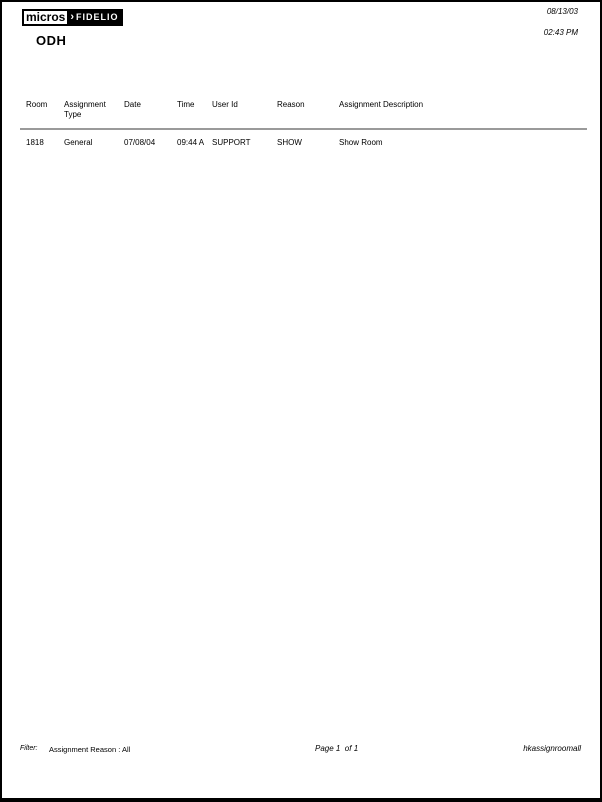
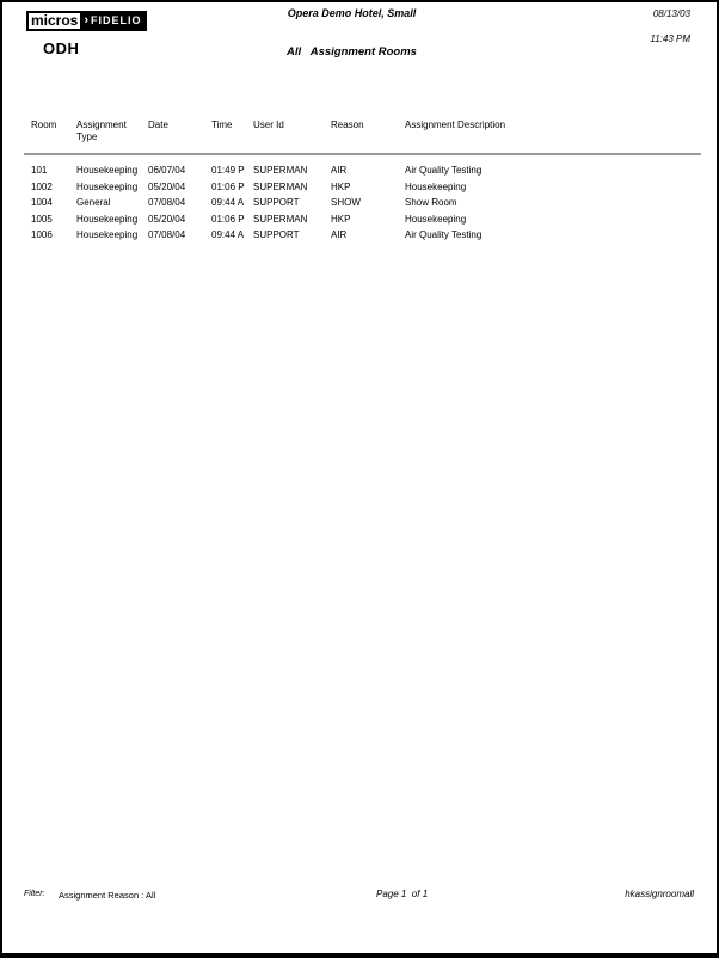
  micros
  ›
  FIDELIO
  ODH
+ Opera Demo Hotel, Small
+ All Assignment Rooms
  08/13/03
- 02:43 PM
+ 11:43 PM
  Room	Assignment Type	Date	Time	User Id	Reason	Assignment Description
+ 101	Housekeeping	06/07/04	01:49 P	SUPERMAN	AIR	Air Quality Testing
+ 1002	Housekeeping	05/20/04	01:06 P	SUPERMAN	HKP	Housekeeping
- 1818	General	07/08/04	09:44 A	SUPPORT	SHOW	Show Room
+ 1004	General	07/08/04	09:44 A	SUPPORT	SHOW	Show Room
+ 1005	Housekeeping	05/20/04	01:06 P	SUPERMAN	HKP	Housekeeping
+ 1006	Housekeeping	07/08/04	09:44 A	SUPPORT	AIR	Air Quality Testing
  Assignment Reason : All
  Page 1 of 1
  hkassignroomall
